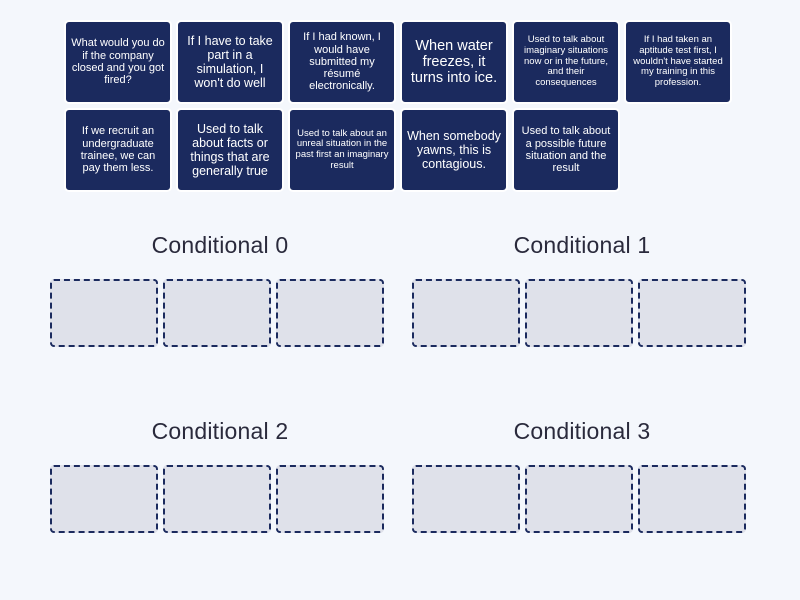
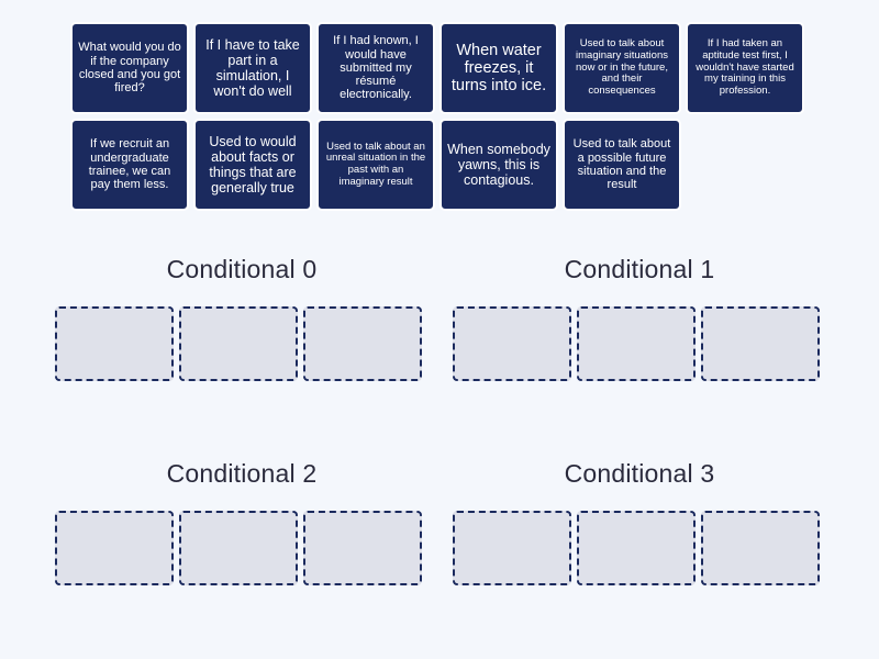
  What would you do if the company closed and you got fired?
  If I have to take part in a simulation, I won't do well
  If I had known, I would have submitted my résumé electronically.
  When water freezes, it turns into ice.
  Used to talk about imaginary situations now or in the future, and their consequences
  If I had taken an aptitude test first, I wouldn't have started my training in this profession.
  If we recruit an undergraduate trainee, we can pay them less.
- Used to talk about facts or things that are generally true
+ Used to would about facts or things that are generally true
- Used to talk about an unreal situation in the past first an imaginary result
+ Used to talk about an unreal situation in the past with an imaginary result
  When somebody yawns, this is contagious.
  Used to talk about a possible future situation and the result
  Conditional 0
  Conditional 1
  Conditional 2
  Conditional 3
